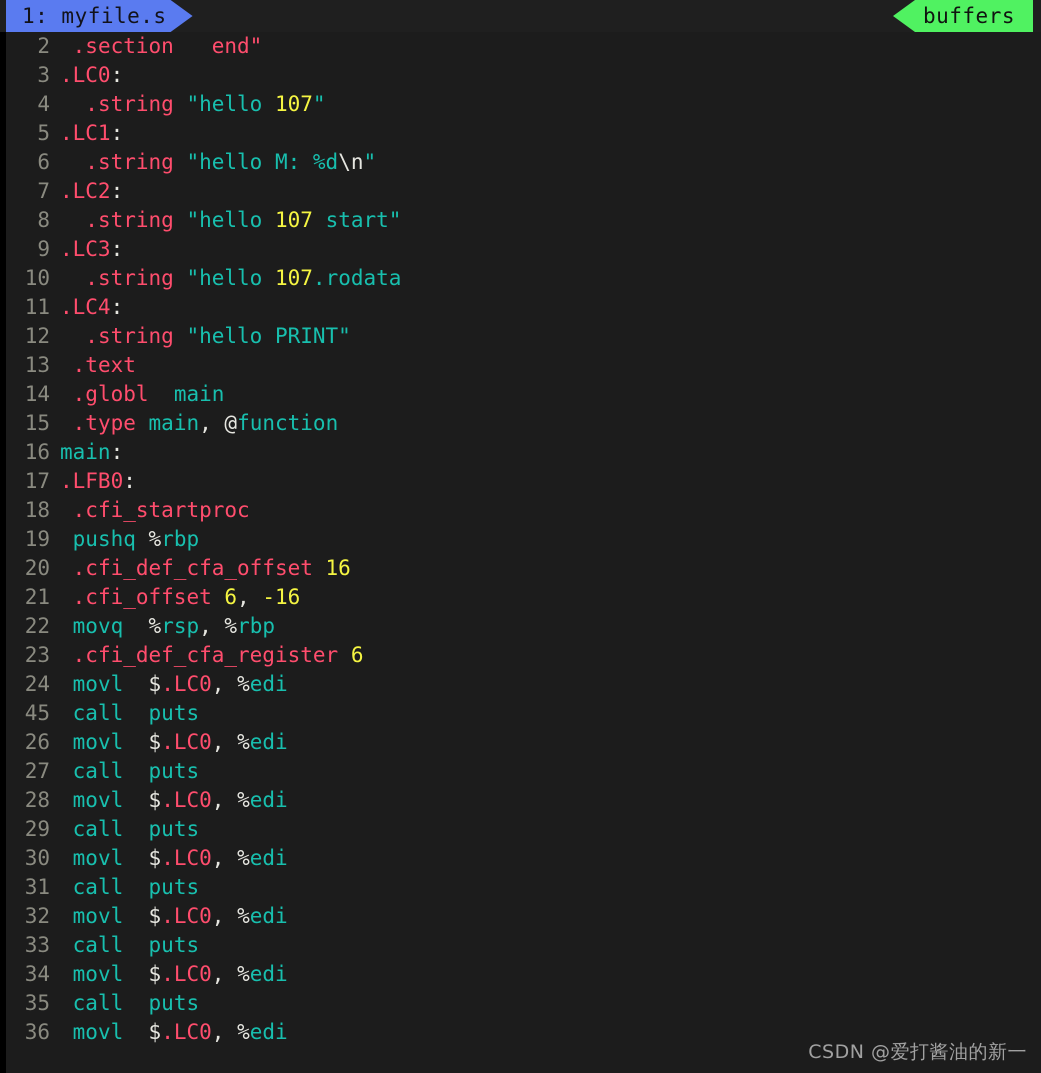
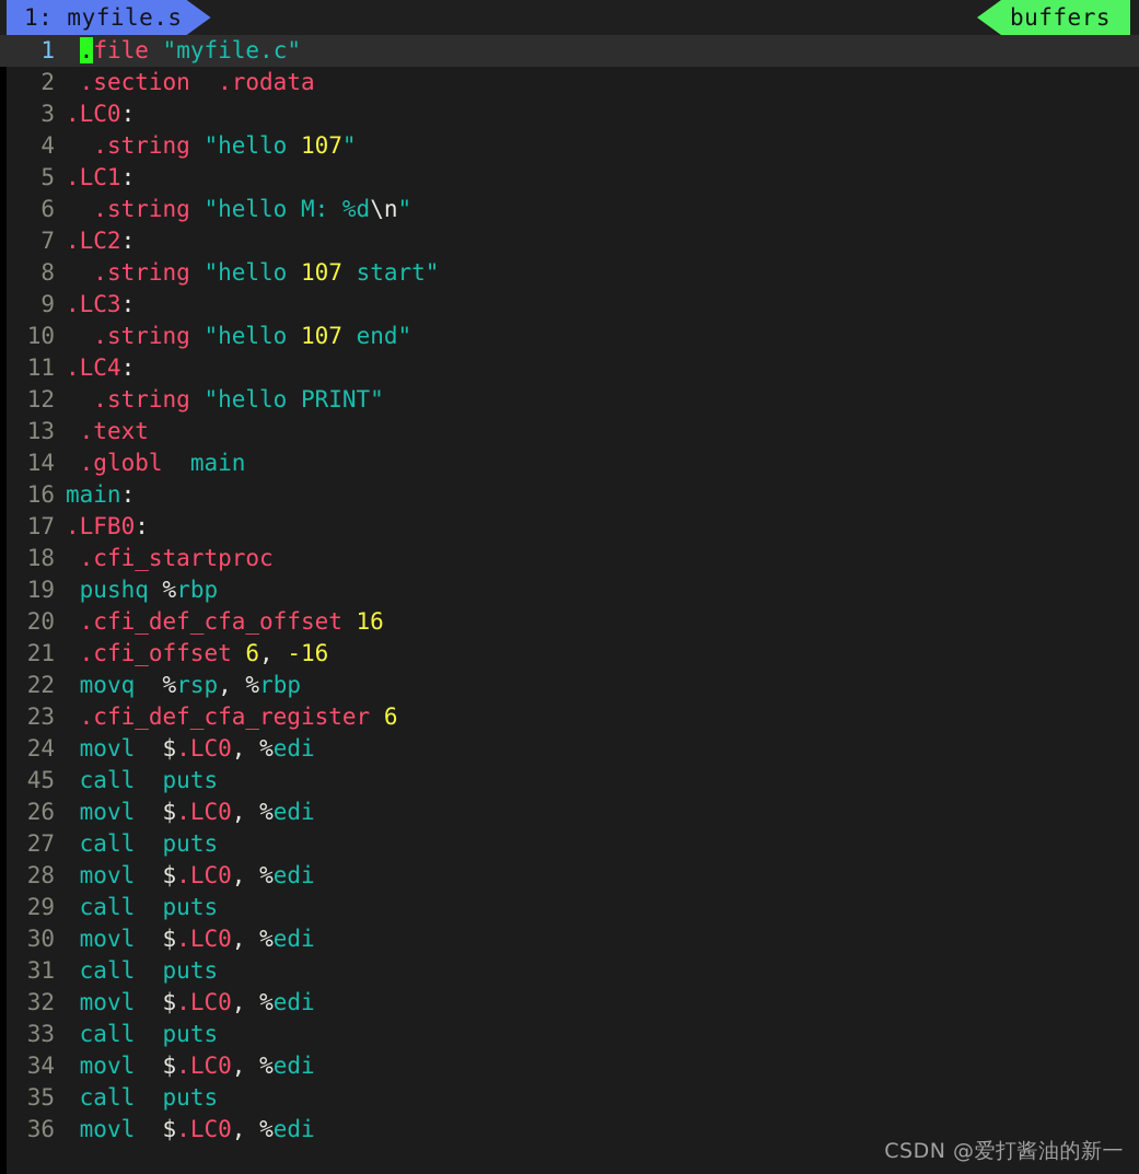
  1: myfile.s
  buffers
+ 1
+ .file "myfile.c"
  2
- .section end"
+ .section .rodata
  3
  .LC0:
  4
  .string "hello 107"
  5
  .LC1:
  6
  .string "hello M: %d\n"
  7
  .LC2:
  8
  .string "hello 107 start"
  9
  .LC3:
  10
- .string "hello 107.rodata
+ .string "hello 107 end"
  11
  .LC4:
  12
  .string "hello PRINT"
  13
  .text
  14
  .globl main
- 15
- .type main, @function
  16
  main:
  17
  .LFB0:
  18
  .cfi_startproc
  19
  pushq %rbp
  20
  .cfi_def_cfa_offset 16
  21
  .cfi_offset 6, -16
  22
  movq %rsp, %rbp
  23
  .cfi_def_cfa_register 6
  24
  movl $.LC0, %edi
  45
  call puts
  26
  movl $.LC0, %edi
  27
  call puts
  28
  movl $.LC0, %edi
  29
  call puts
  30
  movl $.LC0, %edi
  31
  call puts
  32
  movl $.LC0, %edi
  33
  call puts
  34
  movl $.LC0, %edi
  35
  call puts
  36
  movl $.LC0, %edi
  CSDN @爱打酱油的新一
